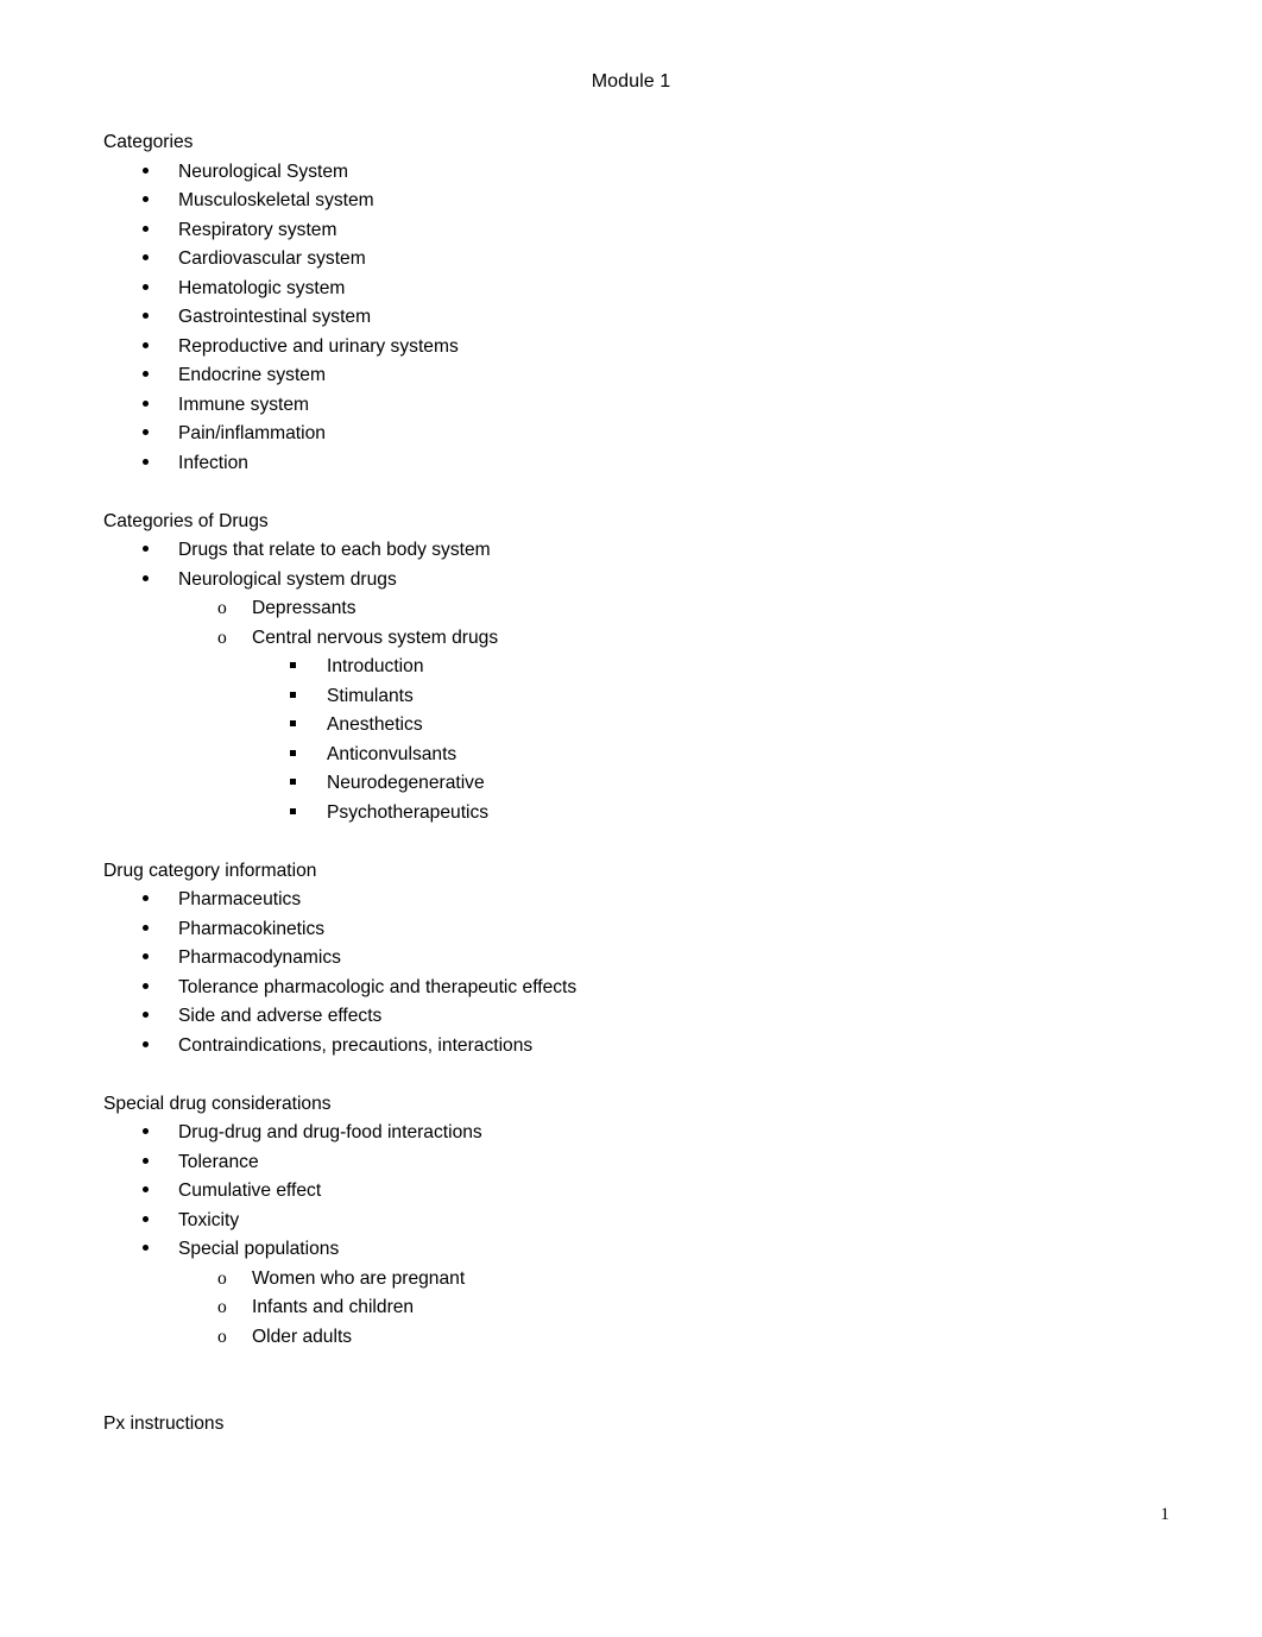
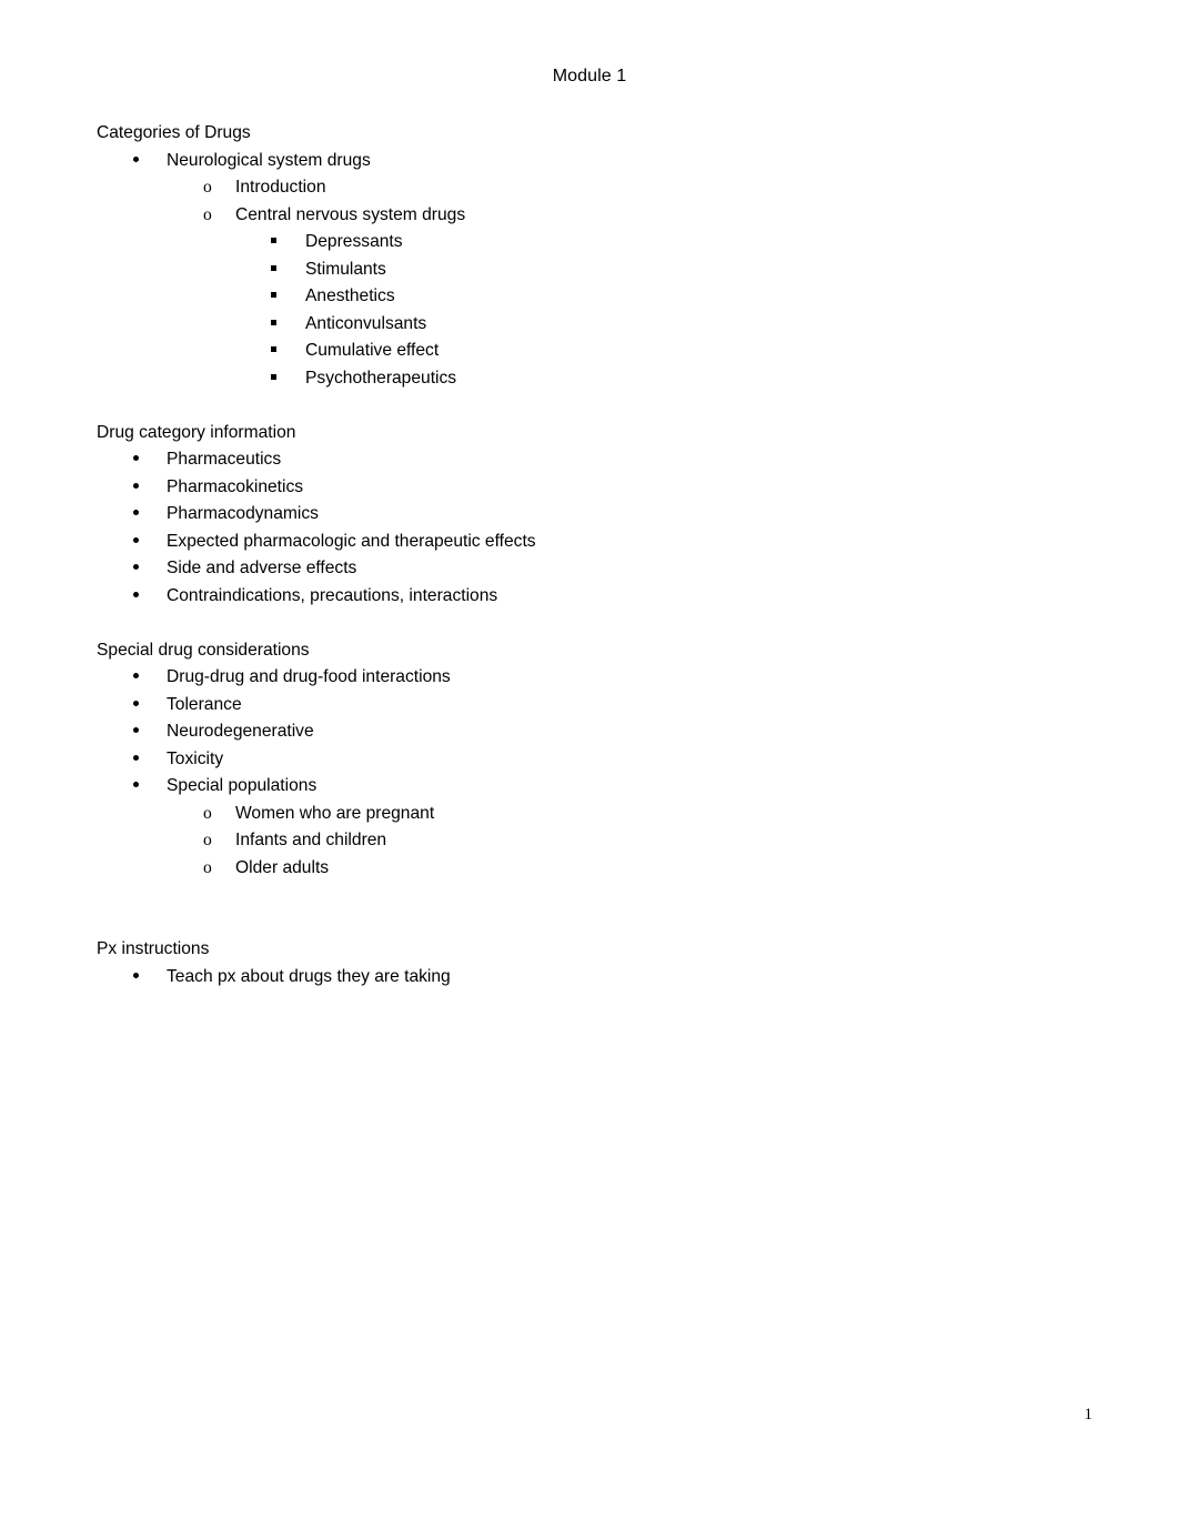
  Module 1
- Categories
- Neurological System
- Musculoskeletal system
- Respiratory system
- Cardiovascular system
- Hematologic system
- Gastrointestinal system
- Reproductive and urinary systems
- Endocrine system
- Immune system
- Pain/inflammation
- Infection
  Categories of Drugs
- Drugs that relate to each body system
  Neurological system drugs
  o
- Depressants
+ Introduction
  o
  Central nervous system drugs
- Introduction
+ Depressants
  Stimulants
  Anesthetics
  Anticonvulsants
- Neurodegenerative
+ Cumulative effect
  Psychotherapeutics
  Drug category information
  Pharmaceutics
  Pharmacokinetics
  Pharmacodynamics
- Tolerance pharmacologic and therapeutic effects
+ Expected pharmacologic and therapeutic effects
  Side and adverse effects
  Contraindications, precautions, interactions
  Special drug considerations
  Drug-drug and drug-food interactions
  Tolerance
- Cumulative effect
+ Neurodegenerative
  Toxicity
  Special populations
  o
  Women who are pregnant
  o
  Infants and children
  o
  Older adults
  Px instructions
+ Teach px about drugs they are taking
  1
